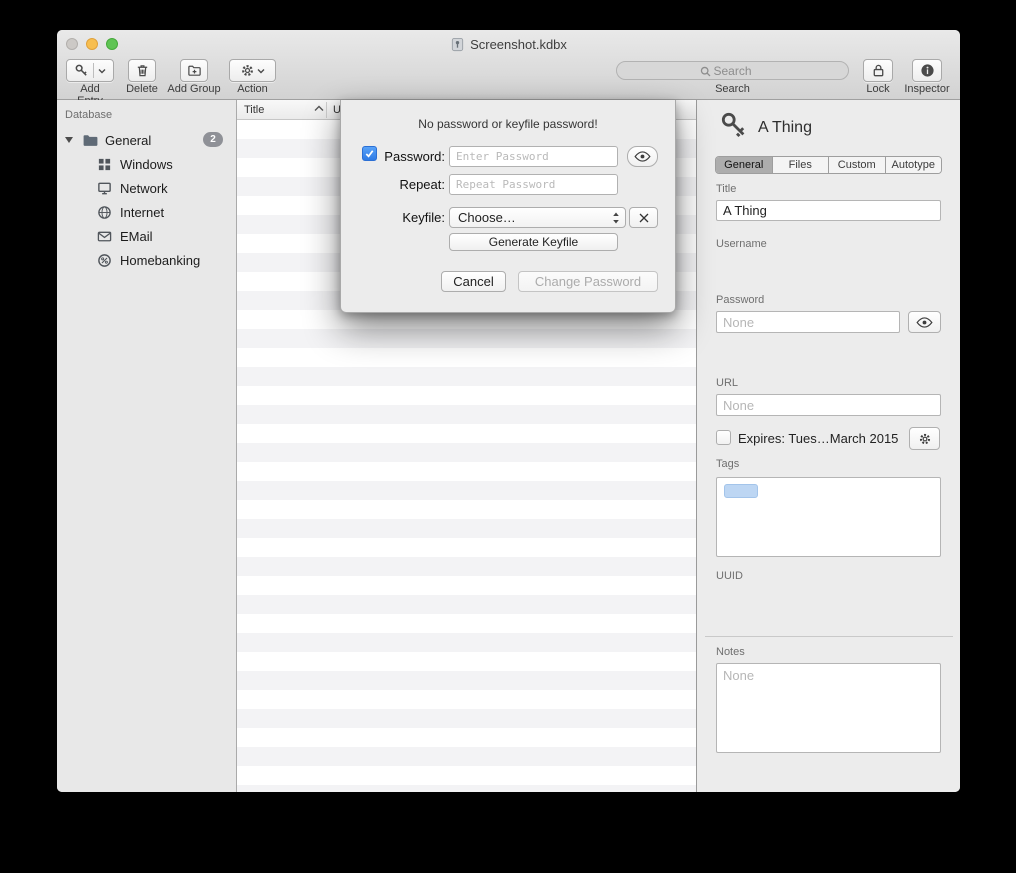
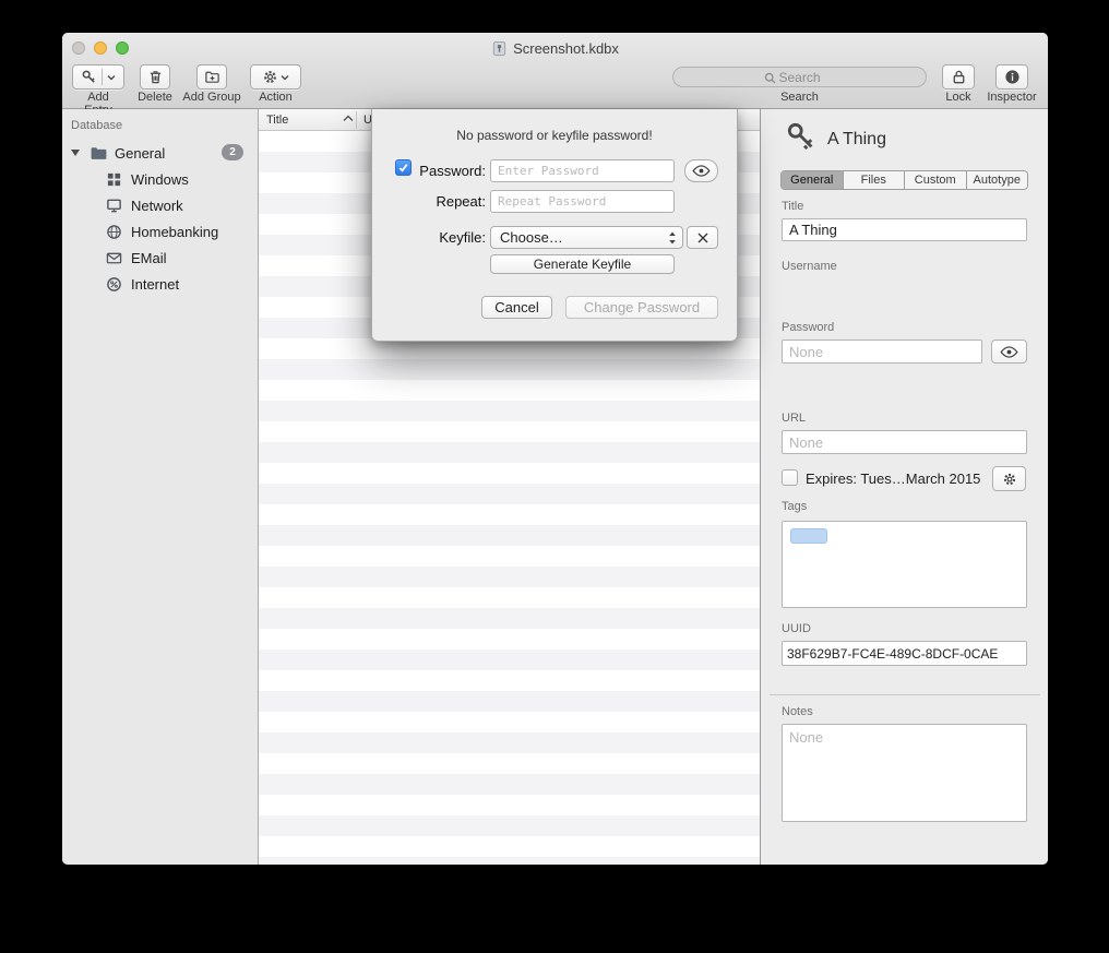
  Screenshot.kdbx
  Delete
  Add Group
  Action
  Search
  Search
  Lock
  Inspector
  Database
  General
  2
  Windows
  Network
- Internet
+ Homebanking
  EMail
- Homebanking
+ Internet
  Title
  U
  A Thing
  General
  Files
  Custom
  Autotype
  Title
  A Thing
  Username
  Password
  None
  URL
  None
  Expires: Tues…March 2015
  Tags
  UUID
+ 38F629B7-FC4E-489C-8DCF-0CAE
  Notes
  None
  No password or keyfile password!
  Password:
  Enter Password
  Repeat:
  Repeat Password
  Keyfile:
  Choose…
  Generate Keyfile
  Cancel
  Change Password
